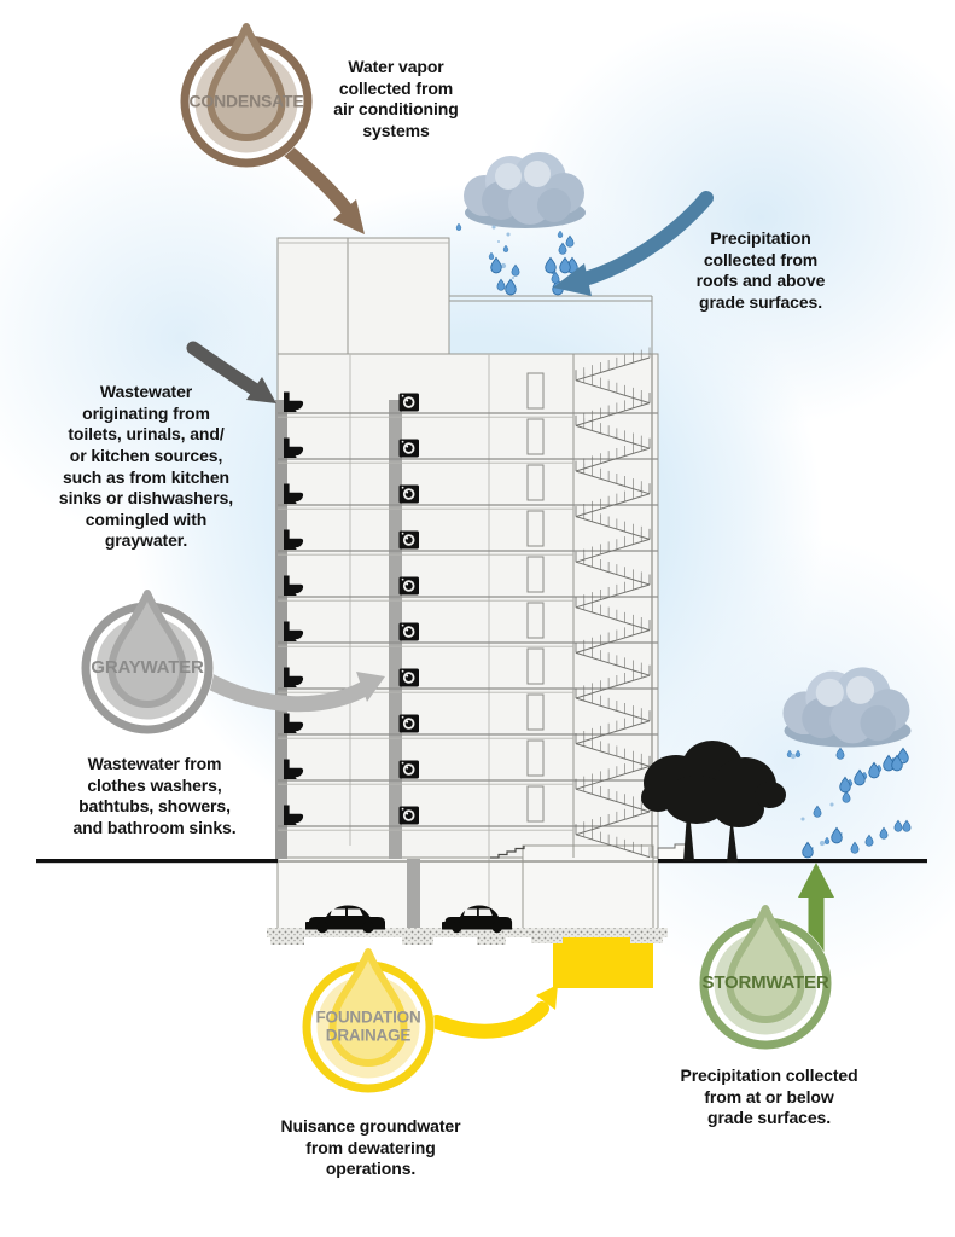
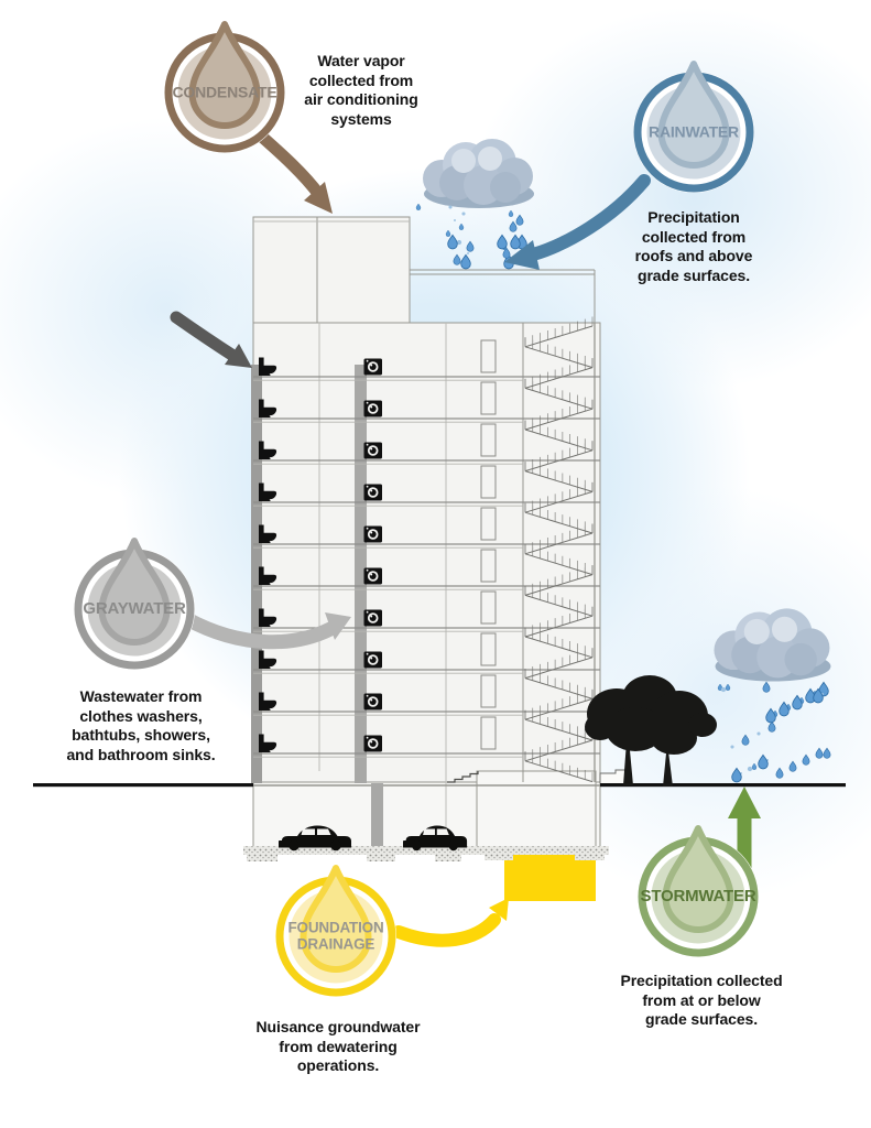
  CONDENSATE
+ RAINWATER
  GRAYWATER
  FOUNDATION
  DRAINAGE
  STORMWATER
  Water vapor
  collected from
  air conditioning
  systems
  Precipitation
  collected from
  roofs and above
  grade surfaces.
- Wastewater
- originating from
- toilets, urinals, and/
- or kitchen sources,
- such as from kitchen
- sinks or dishwashers,
- comingled with
- graywater.
  Wastewater from
  clothes washers,
  bathtubs, showers,
  and bathroom sinks.
  Nuisance groundwater
  from dewatering
  operations.
  Precipitation collected
  from at or below
  grade surfaces.
